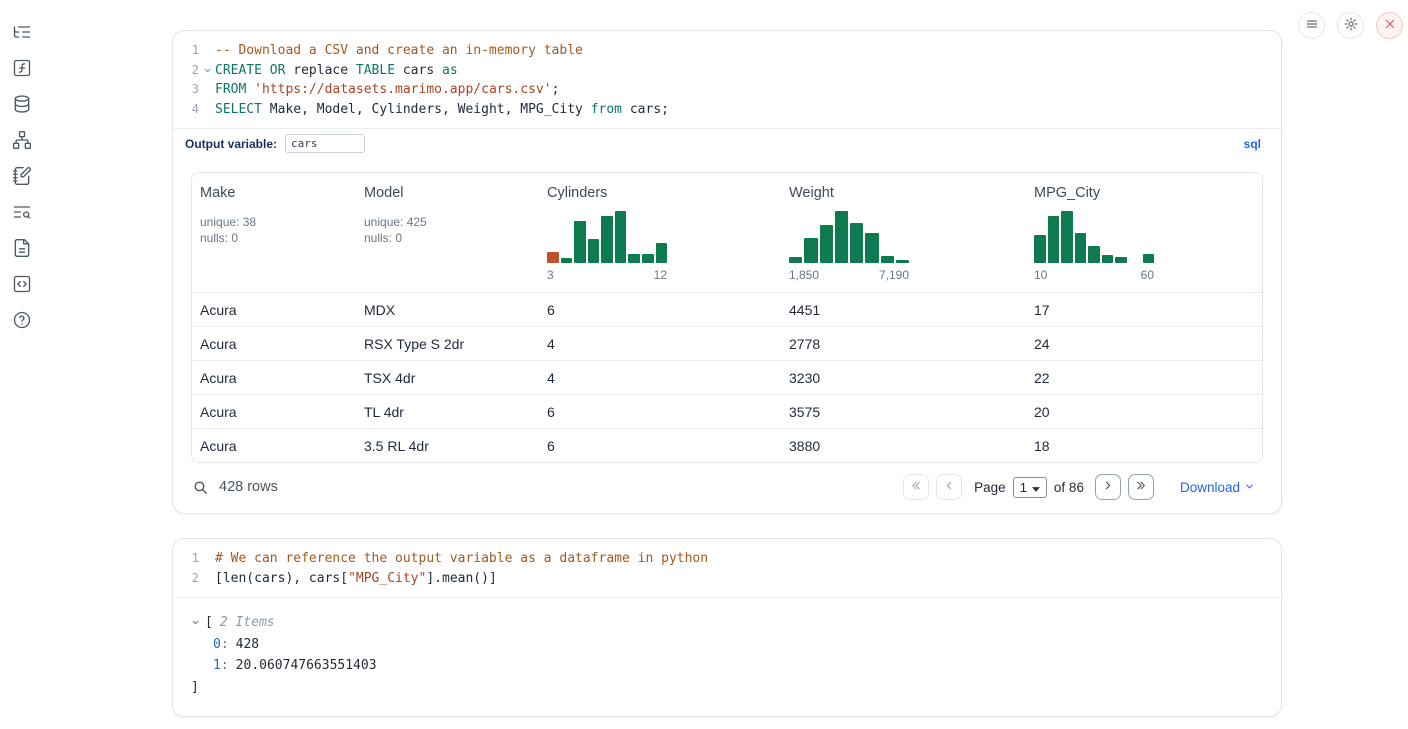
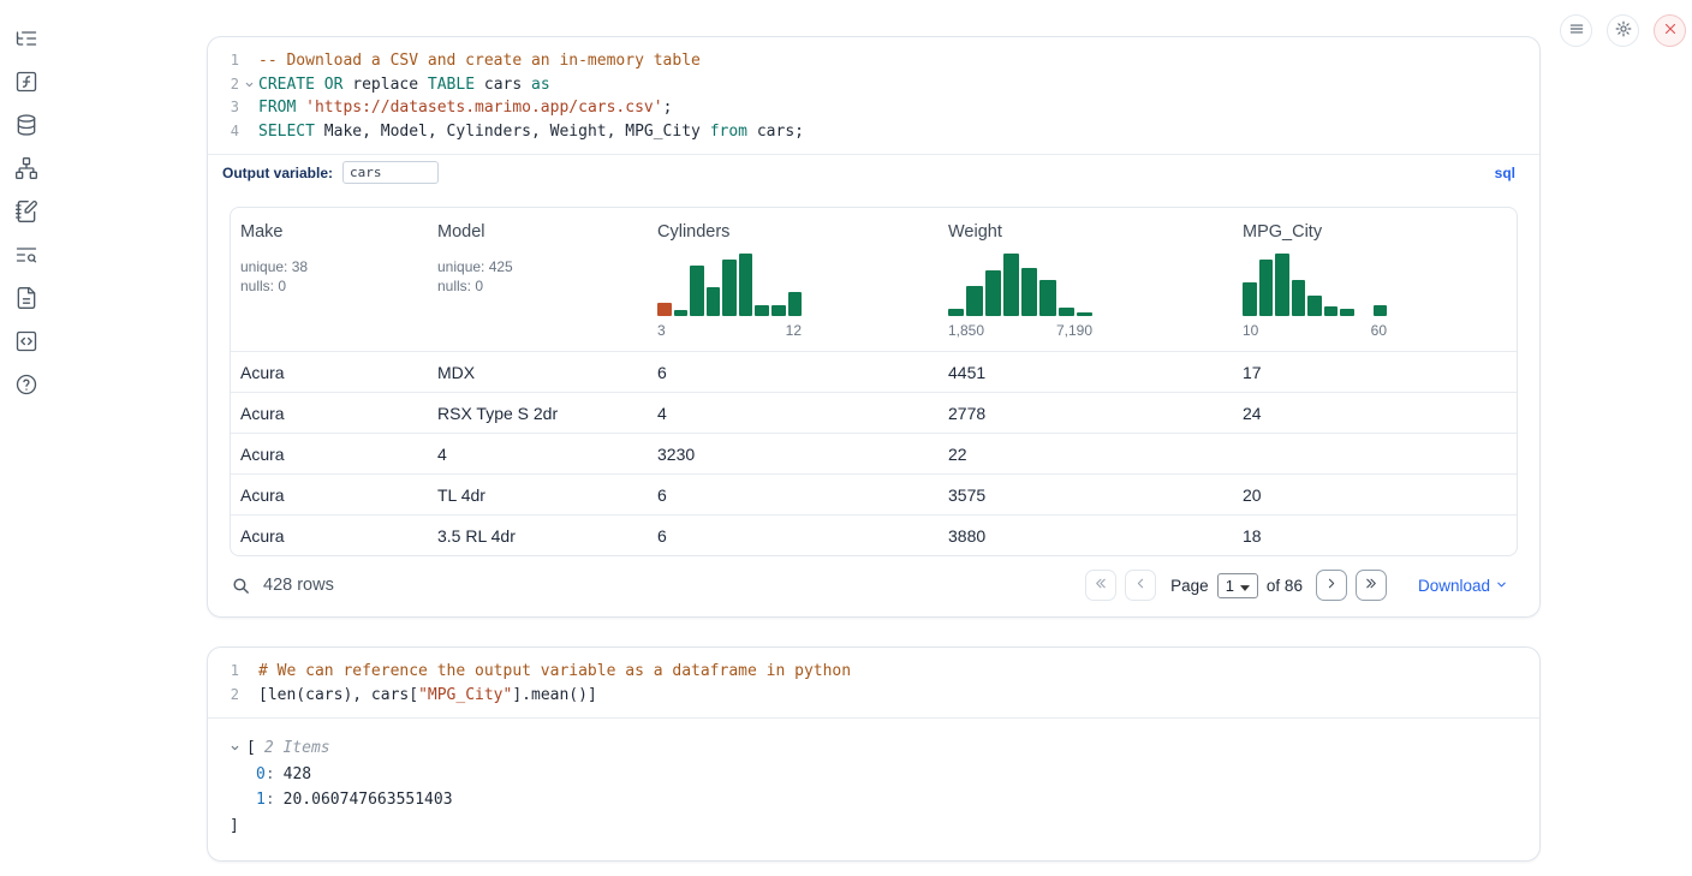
  1
  -- Download a CSV and create an in-memory table
  2
  CREATE OR replace TABLE cars as
  3
  FROM 'https://datasets.marimo.app/cars.csv';
  4
  SELECT Make, Model, Cylinders, Weight, MPG_City from cars;
  Output variable:
  cars
  sql
  Make
  unique: 38
  nulls: 0
  Model
  unique: 425
  nulls: 0
  Cylinders
  3
  12
  Weight
  1,850
  7,190
  MPG_City
  10
  60
  Acura
  MDX
  6
  4451
  17
  Acura
  RSX Type S 2dr
  4
  2778
  24
  Acura
- TSX 4dr
  4
  3230
  22
  Acura
  TL 4dr
  6
  3575
  20
  Acura
  3.5 RL 4dr
  6
  3880
  18
  428 rows
  Page
  1
  of 86
  Download
  1
  # We can reference the output variable as a dataframe in python
  2
  [len(cars), cars["MPG_City"].mean()]
  [
  2 Items
  0
  :
  428
  1
  :
  20.060747663551403
  ]
